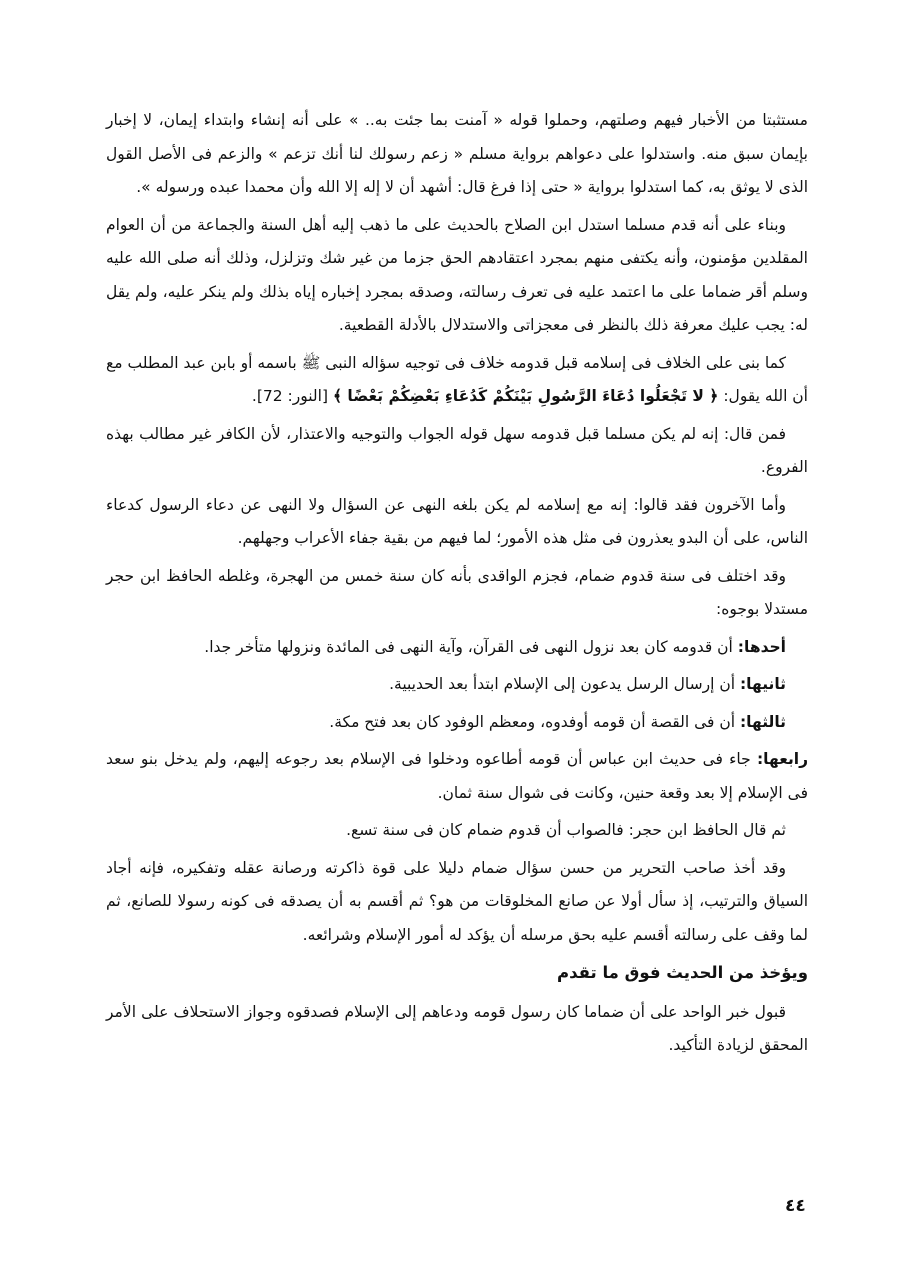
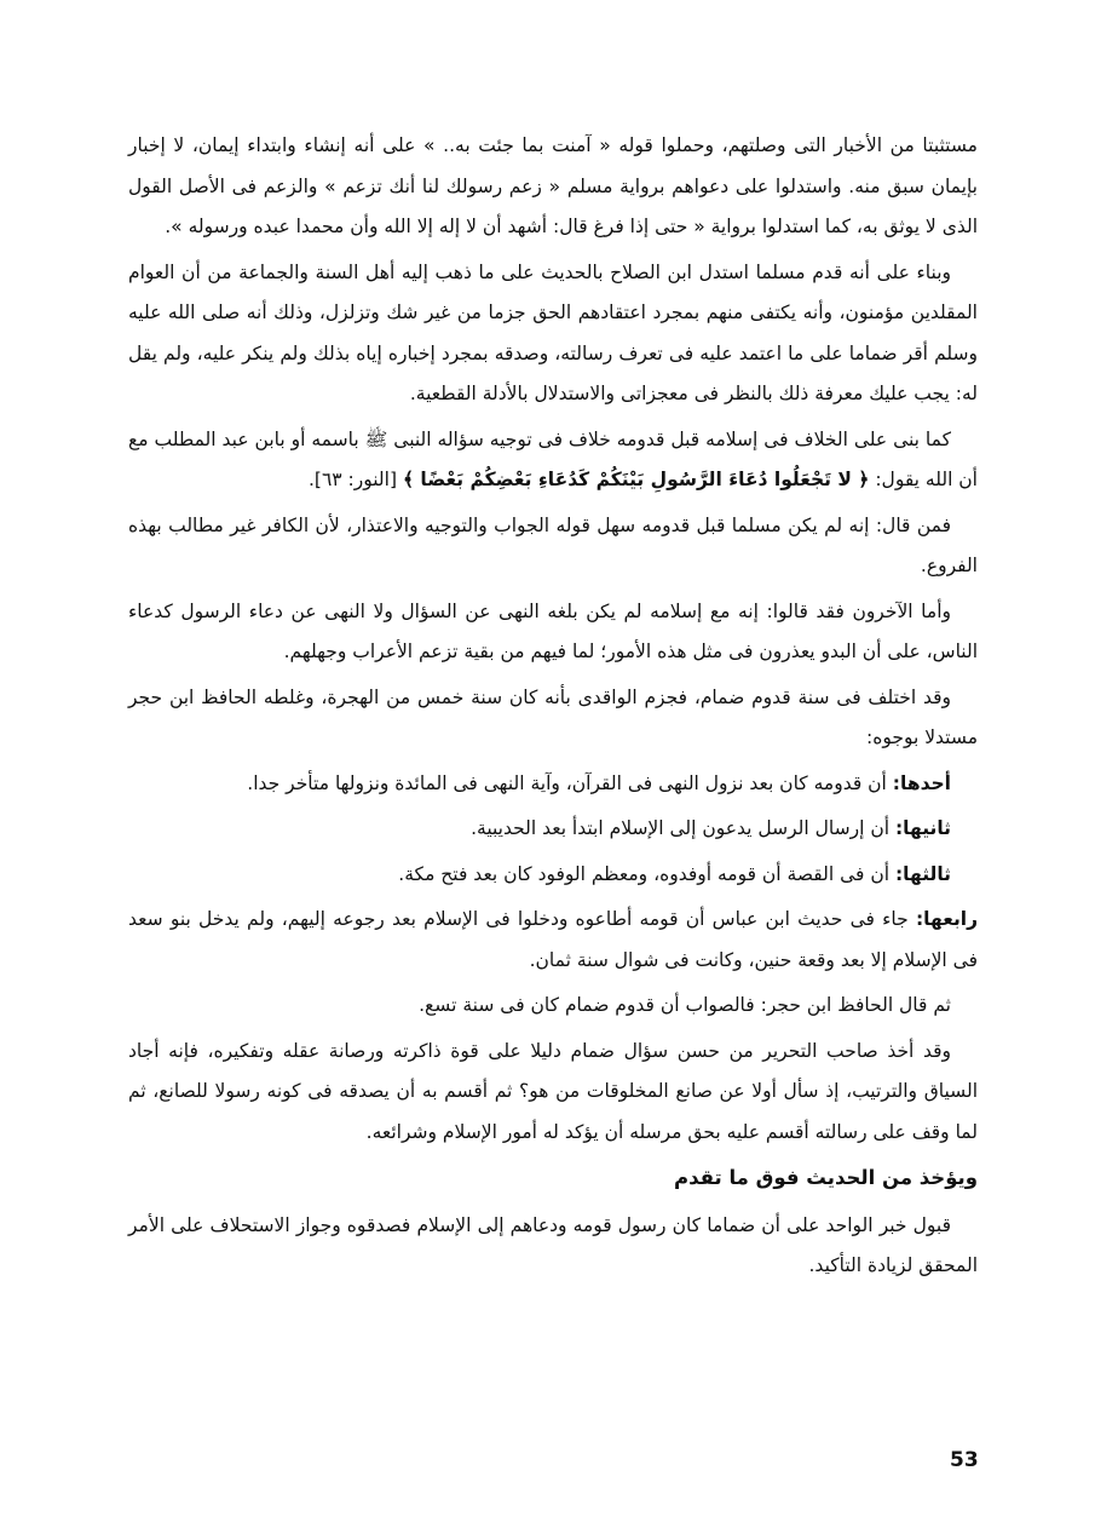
- مستثبتا من الأخبار فيهم وصلتهم، وحملوا قوله « آمنت بما جئت به.. » على أنه إنشاء وابتداء إيمان، لا إخبار بإيمان سبق منه. واستدلوا على دعواهم برواية مسلم « زعم رسولك لنا أنك تزعم » والزعم فى الأصل القول الذى لا يوثق به، كما استدلوا برواية « حتى إذا فرغ قال: أشهد أن لا إله إلا الله وأن محمدا عبده ورسوله ».
+ مستثبتا من الأخبار التى وصلتهم، وحملوا قوله « آمنت بما جئت به.. » على أنه إنشاء وابتداء إيمان، لا إخبار بإيمان سبق منه. واستدلوا على دعواهم برواية مسلم « زعم رسولك لنا أنك تزعم » والزعم فى الأصل القول الذى لا يوثق به، كما استدلوا برواية « حتى إذا فرغ قال: أشهد أن لا إله إلا الله وأن محمدا عبده ورسوله ».
  وبناء على أنه قدم مسلما استدل ابن الصلاح بالحديث على ما ذهب إليه أهل السنة والجماعة من أن العوام المقلدين مؤمنون، وأنه يكتفى منهم بمجرد اعتقادهم الحق جزما من غير شك وتزلزل، وذلك أنه صلى الله عليه وسلم أقر ضماما على ما اعتمد عليه فى تعرف رسالته، وصدقه بمجرد إخباره إياه بذلك ولم ينكر عليه، ولم يقل له: يجب عليك معرفة ذلك بالنظر فى معجزاتى والاستدلال بالأدلة القطعية.
- كما بنى على الخلاف فى إسلامه قبل قدومه خلاف فى توجيه سؤاله النبى ﷺ باسمه أو بابن عبد المطلب مع أن الله يقول: ﴿ لا تَجْعَلُوا دُعَاءَ الرَّسُولِ بَيْنَكُمْ كَدُعَاءِ بَعْضِكُمْ بَعْضًا ﴾ [النور: 72].
+ كما بنى على الخلاف فى إسلامه قبل قدومه خلاف فى توجيه سؤاله النبى ﷺ باسمه أو بابن عبد المطلب مع أن الله يقول: ﴿ لا تَجْعَلُوا دُعَاءَ الرَّسُولِ بَيْنَكُمْ كَدُعَاءِ بَعْضِكُمْ بَعْضًا ﴾ [النور: ٦٣].
  فمن قال: إنه لم يكن مسلما قبل قدومه سهل قوله الجواب والتوجيه والاعتذار، لأن الكافر غير مطالب بهذه الفروع.
- وأما الآخرون فقد قالوا: إنه مع إسلامه لم يكن بلغه النهى عن السؤال ولا النهى عن دعاء الرسول كدعاء الناس، على أن البدو يعذرون فى مثل هذه الأمور؛ لما فيهم من بقية جفاء الأعراب وجهلهم.
+ وأما الآخرون فقد قالوا: إنه مع إسلامه لم يكن بلغه النهى عن السؤال ولا النهى عن دعاء الرسول كدعاء الناس، على أن البدو يعذرون فى مثل هذه الأمور؛ لما فيهم من بقية تزعم الأعراب وجهلهم.
  وقد اختلف فى سنة قدوم ضمام، فجزم الواقدى بأنه كان سنة خمس من الهجرة، وغلطه الحافظ ابن حجر مستدلا بوجوه:
  أحدها: أن قدومه كان بعد نزول النهى فى القرآن، وآية النهى فى المائدة ونزولها متأخر جدا.
  ثانيها: أن إرسال الرسل يدعون إلى الإسلام ابتدأ بعد الحديبية.
  ثالثها: أن فى القصة أن قومه أوفدوه، ومعظم الوفود كان بعد فتح مكة.
  رابعها: جاء فى حديث ابن عباس أن قومه أطاعوه ودخلوا فى الإسلام بعد رجوعه إليهم، ولم يدخل بنو سعد فى الإسلام إلا بعد وقعة حنين، وكانت فى شوال سنة ثمان.
  ثم قال الحافظ ابن حجر: فالصواب أن قدوم ضمام كان فى سنة تسع.
  وقد أخذ صاحب التحرير من حسن سؤال ضمام دليلا على قوة ذاكرته ورصانة عقله وتفكيره، فإنه أجاد السياق والترتيب، إذ سأل أولا عن صانع المخلوقات من هو؟ ثم أقسم به أن يصدقه فى كونه رسولا للصانع، ثم لما وقف على رسالته أقسم عليه بحق مرسله أن يؤكد له أمور الإسلام وشرائعه.
  ويؤخذ من الحديث فوق ما تقدم
  قبول خبر الواحد على أن ضماما كان رسول قومه ودعاهم إلى الإسلام فصدقوه وجواز الاستحلاف على الأمر المحقق لزيادة التأكيد.
- ٤٤
+ 53
